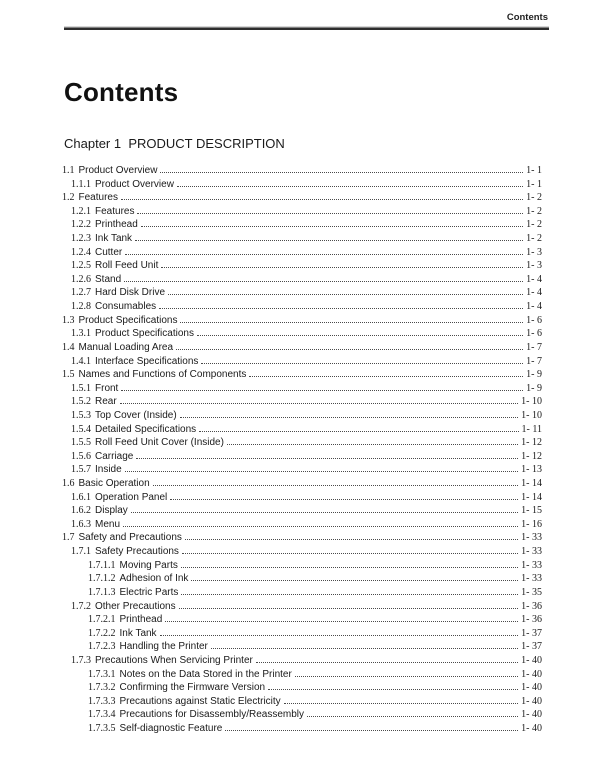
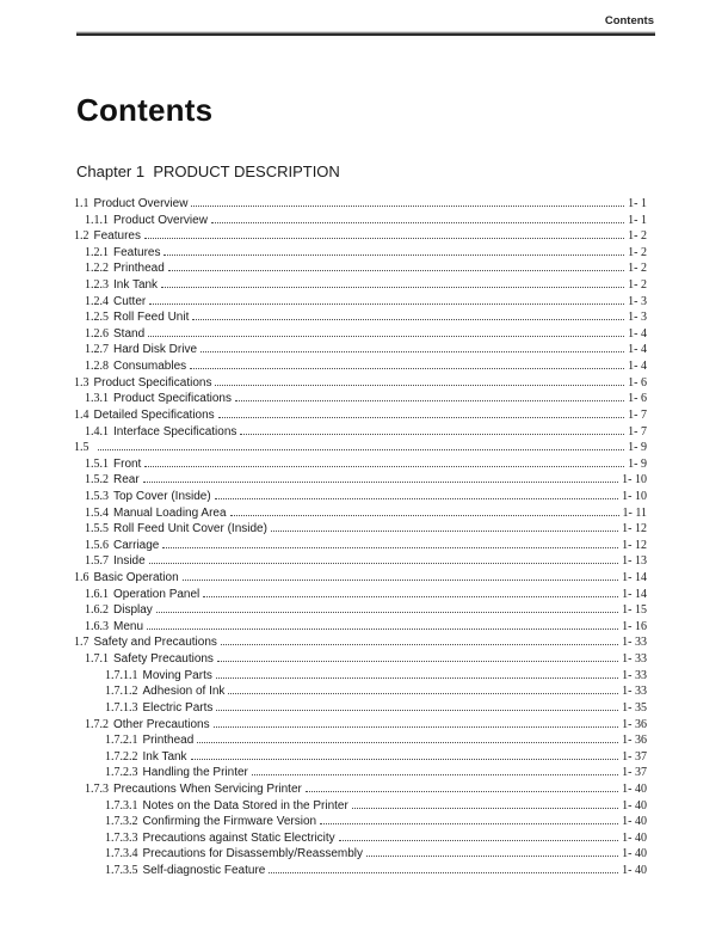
  Contents
  Contents
  Chapter 1 PRODUCT DESCRIPTION
  1.1
  Product Overview
  1- 1
  1.1.1
  Product Overview
  1- 1
  1.2
  Features
  1- 2
  1.2.1
  Features
  1- 2
  1.2.2
  Printhead
  1- 2
  1.2.3
  Ink Tank
  1- 2
  1.2.4
  Cutter
  1- 3
  1.2.5
  Roll Feed Unit
  1- 3
  1.2.6
  Stand
  1- 4
  1.2.7
  Hard Disk Drive
  1- 4
  1.2.8
  Consumables
  1- 4
  1.3
  Product Specifications
  1- 6
  1.3.1
  Product Specifications
  1- 6
  1.4
- Manual Loading Area
+ Detailed Specifications
  1- 7
  1.4.1
  Interface Specifications
  1- 7
  1.5
- Names and Functions of Components
  1- 9
  1.5.1
  Front
  1- 9
  1.5.2
  Rear
  1- 10
  1.5.3
  Top Cover (Inside)
  1- 10
  1.5.4
- Detailed Specifications
+ Manual Loading Area
  1- 11
  1.5.5
  Roll Feed Unit Cover (Inside)
  1- 12
  1.5.6
  Carriage
  1- 12
  1.5.7
  Inside
  1- 13
  1.6
  Basic Operation
  1- 14
  1.6.1
  Operation Panel
  1- 14
  1.6.2
  Display
  1- 15
  1.6.3
  Menu
  1- 16
  1.7
  Safety and Precautions
  1- 33
  1.7.1
  Safety Precautions
  1- 33
  1.7.1.1
  Moving Parts
  1- 33
  1.7.1.2
  Adhesion of Ink
  1- 33
  1.7.1.3
  Electric Parts
  1- 35
  1.7.2
  Other Precautions
  1- 36
  1.7.2.1
  Printhead
  1- 36
  1.7.2.2
  Ink Tank
  1- 37
  1.7.2.3
  Handling the Printer
  1- 37
  1.7.3
  Precautions When Servicing Printer
  1- 40
  1.7.3.1
  Notes on the Data Stored in the Printer
  1- 40
  1.7.3.2
  Confirming the Firmware Version
  1- 40
  1.7.3.3
  Precautions against Static Electricity
  1- 40
  1.7.3.4
  Precautions for Disassembly/Reassembly
  1- 40
  1.7.3.5
  Self-diagnostic Feature
  1- 40
